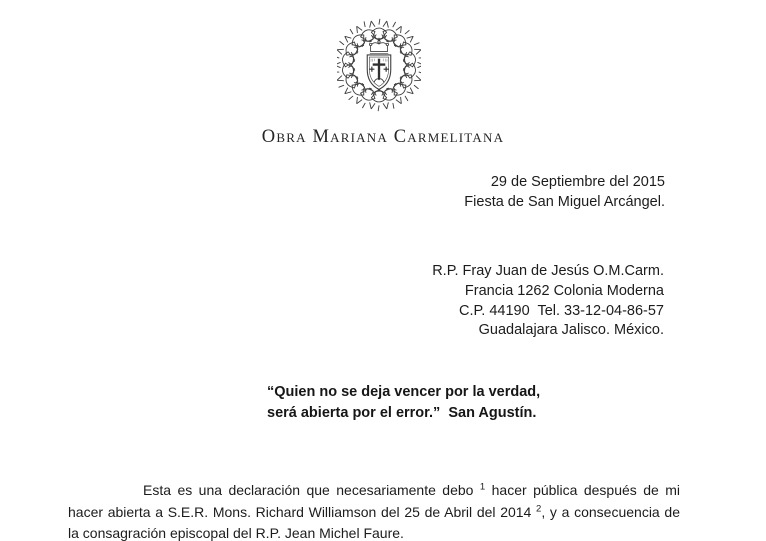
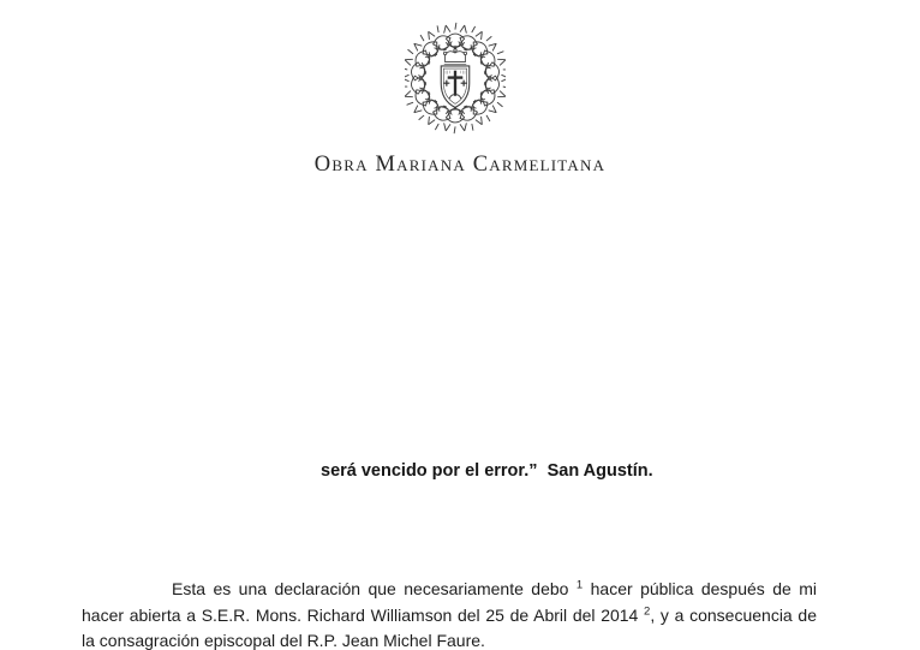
  Obra Mariana Carmelitana
- 29 de Septiembre del 2015
- Fiesta de San Miguel Arcángel.
- R.P. Fray Juan de Jesús O.M.Carm.
- Francia 1262 Colonia Moderna
- C.P. 44190 Tel. 33-12-04-86-57
- Guadalajara Jalisco. México.
- “Quien no se deja vencer por la verdad,
- será abierta por el error.” San Agustín.
+ será vencido por el error.” San Agustín.
  Esta es una declaración que necesariamente debo 1 hacer pública después de mi hacer abierta a S.E.R. Mons. Richard Williamson del 25 de Abril del 2014 2, y a consecuencia de la consagración episcopal del R.P. Jean Michel Faure.
